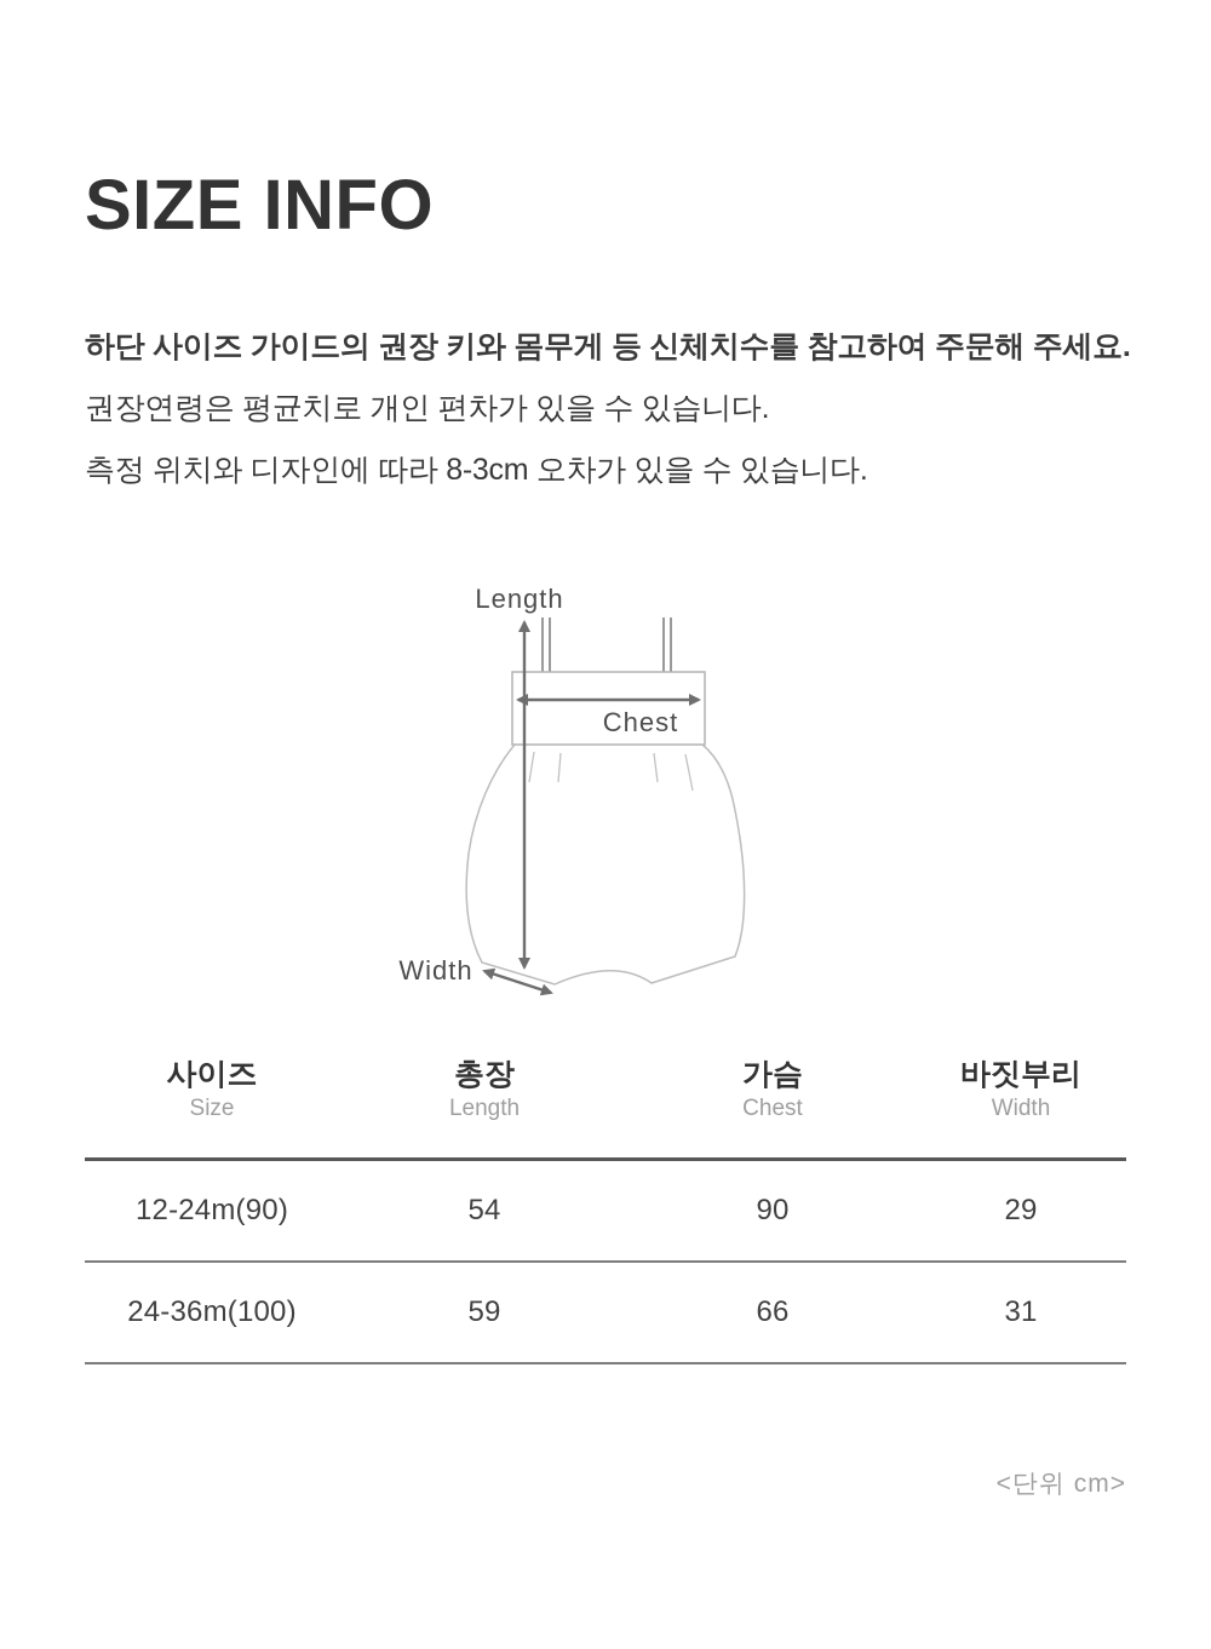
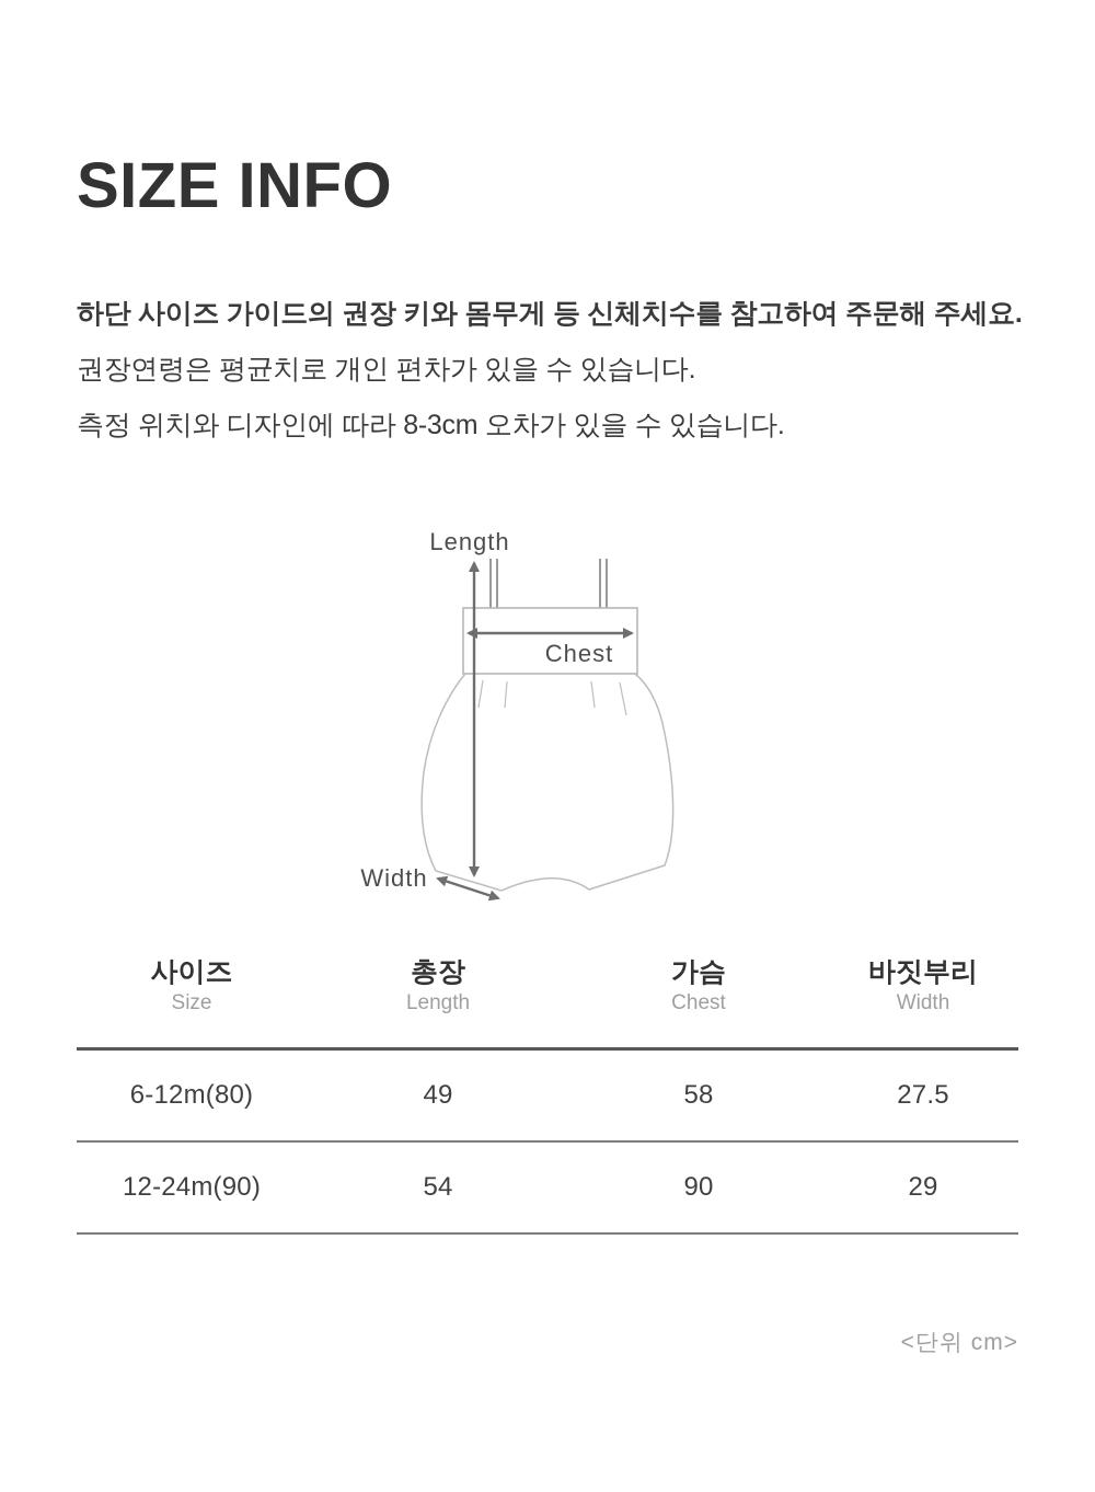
  SIZE INFO
  하단 사이즈 가이드의 권장 키와 몸무게 등 신체치수를 참고하여 주문해 주세요.
  권장연령은 평균치로 개인 편차가 있을 수 있습니다.
  측정 위치와 디자인에 따라 8-3cm 오차가 있을 수 있습니다.
  Length
  Chest
  Width
  사이즈 Size	총장 Length	가슴 Chest	바짓부리 Width
+ 6-12m(80)	49	58	27.5
  12-24m(90)	54	90	29
- 24-36m(100)	59	66	31
  <단위 cm>
